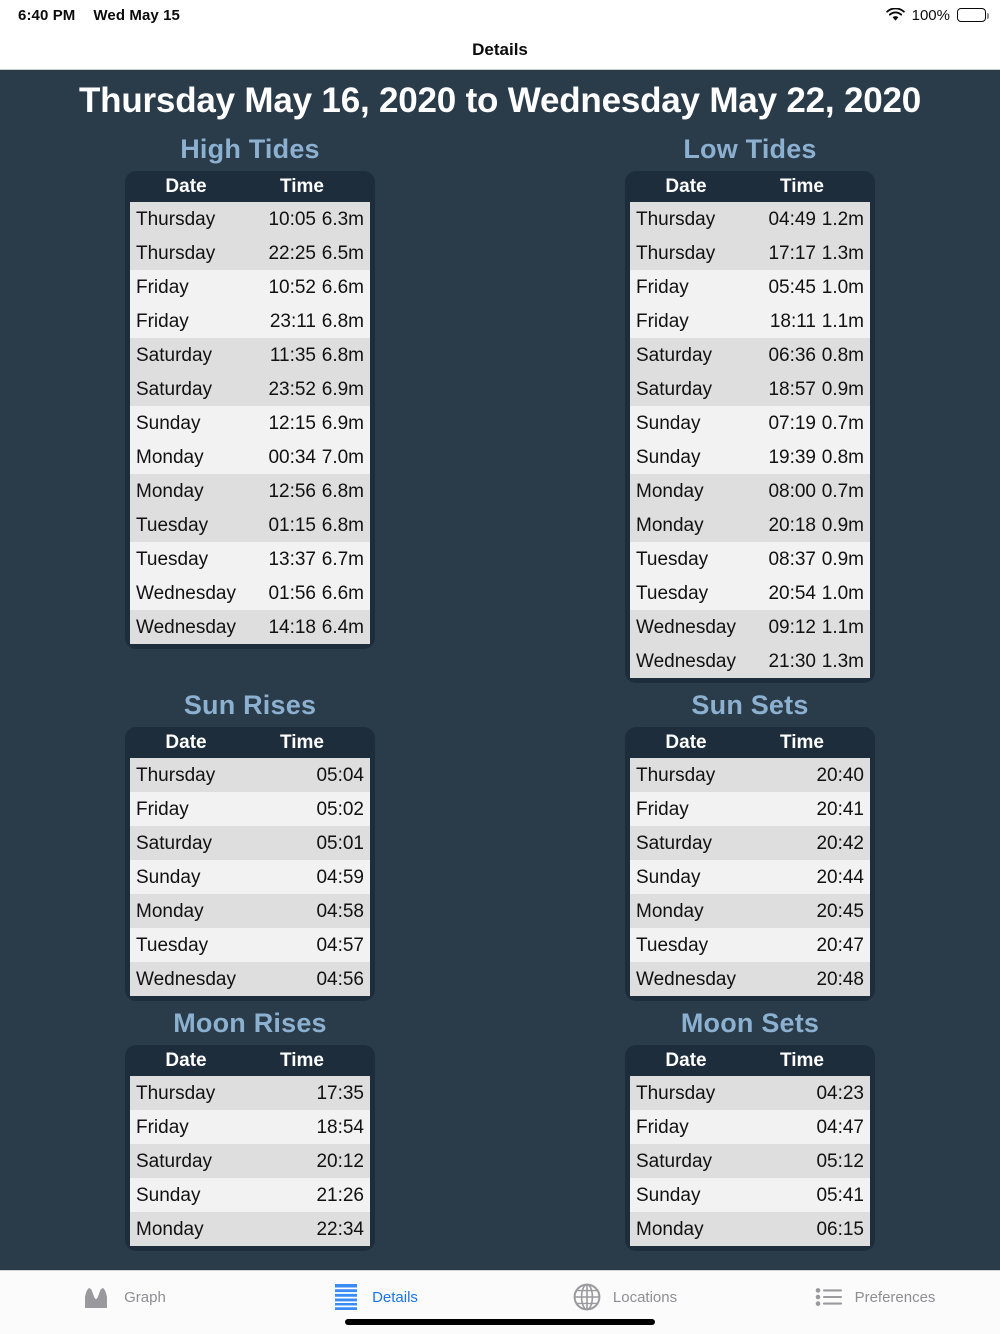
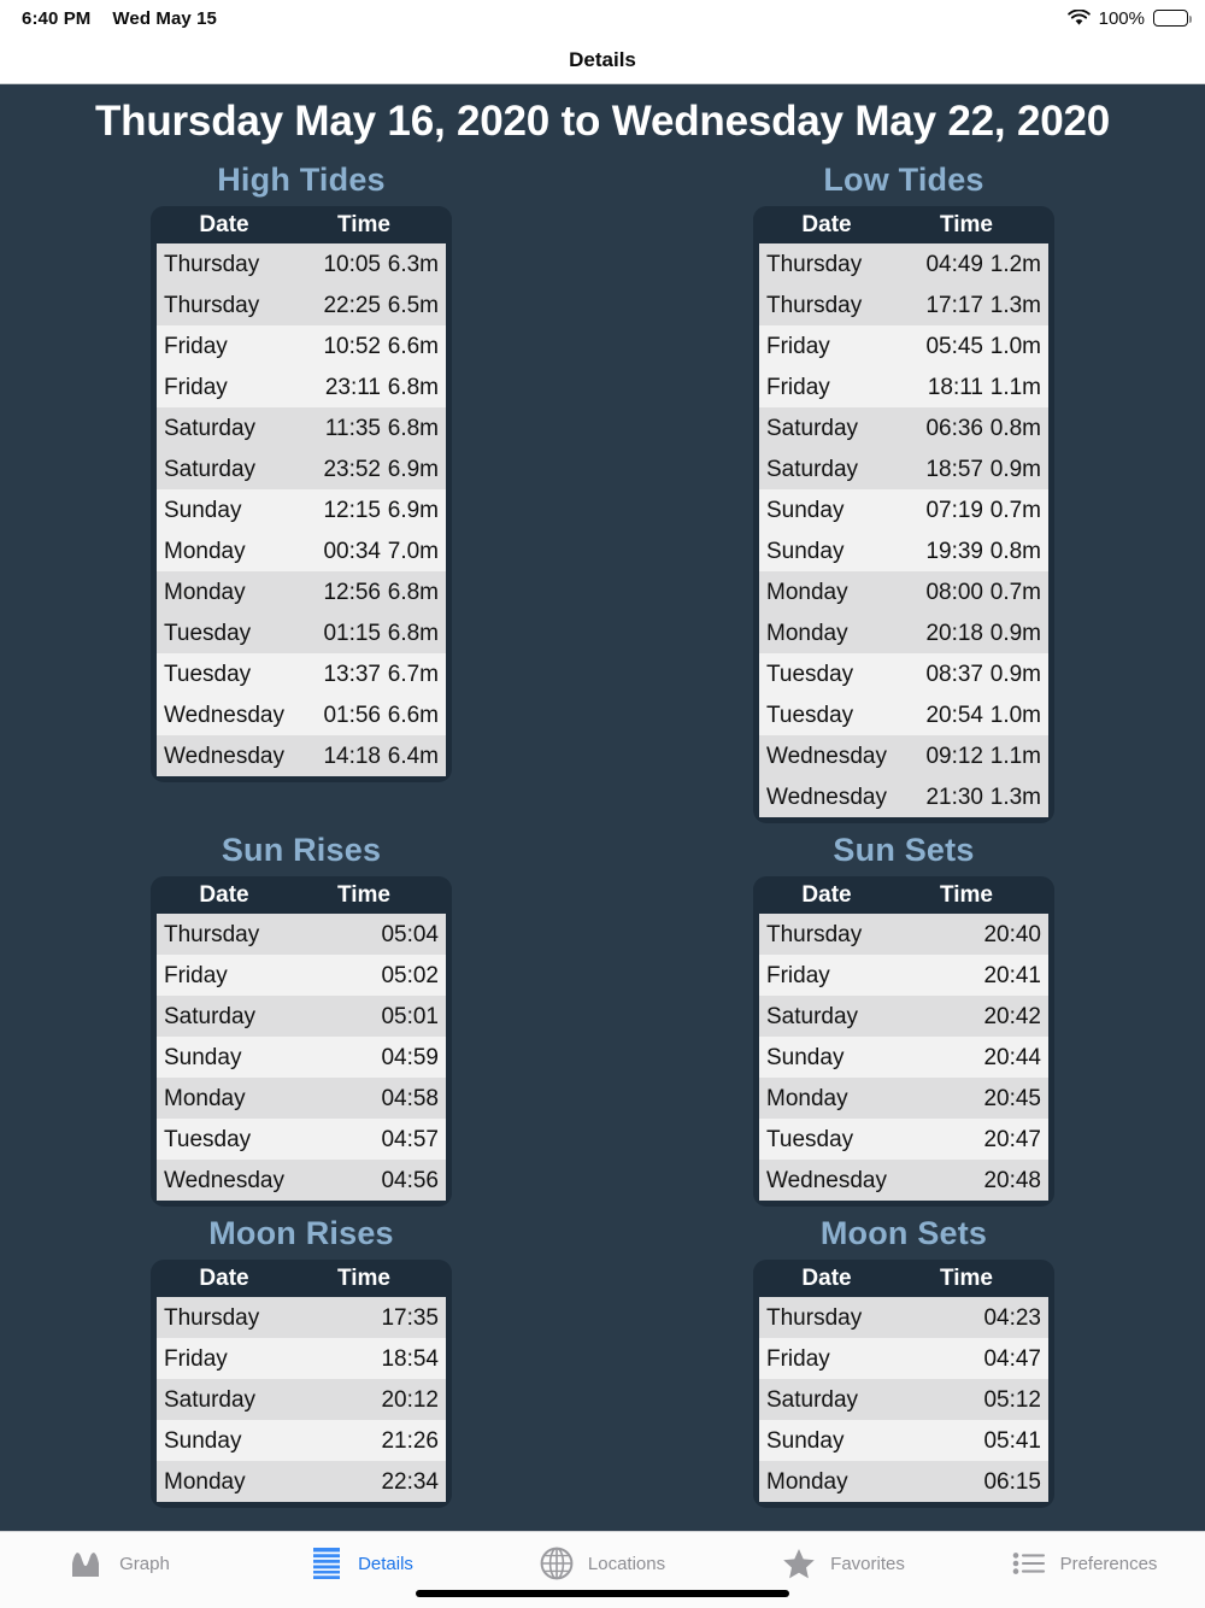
  6:40 PM
  Wed May 15
  100%
  Details
  Thursday May 16, 2020 to Wednesday May 22, 2020
  High Tides
  Date
  Time
  Thursday
  10:05
  6.3m
  Thursday
  22:25
  6.5m
  Friday
  10:52
  6.6m
  Friday
  23:11
  6.8m
  Saturday
  11:35
  6.8m
  Saturday
  23:52
  6.9m
  Sunday
  12:15
  6.9m
  Monday
  00:34
  7.0m
  Monday
  12:56
  6.8m
  Tuesday
  01:15
  6.8m
  Tuesday
  13:37
  6.7m
  Wednesday
  01:56
  6.6m
  Wednesday
  14:18
  6.4m
  Low Tides
  Date
  Time
  Thursday
  04:49
  1.2m
  Thursday
  17:17
  1.3m
  Friday
  05:45
  1.0m
  Friday
  18:11
  1.1m
  Saturday
  06:36
  0.8m
  Saturday
  18:57
  0.9m
  Sunday
  07:19
  0.7m
  Sunday
  19:39
  0.8m
  Monday
  08:00
  0.7m
  Monday
  20:18
  0.9m
  Tuesday
  08:37
  0.9m
  Tuesday
  20:54
  1.0m
  Wednesday
  09:12
  1.1m
  Wednesday
  21:30
  1.3m
  Sun Rises
  Date
  Time
  Thursday
  05:04
  Friday
  05:02
  Saturday
  05:01
  Sunday
  04:59
  Monday
  04:58
  Tuesday
  04:57
  Wednesday
  04:56
  Sun Sets
  Date
  Time
  Thursday
  20:40
  Friday
  20:41
  Saturday
  20:42
  Sunday
  20:44
  Monday
  20:45
  Tuesday
  20:47
  Wednesday
  20:48
  Moon Rises
  Date
  Time
  Thursday
  17:35
  Friday
  18:54
  Saturday
  20:12
  Sunday
  21:26
  Monday
  22:34
  Moon Sets
  Date
  Time
  Thursday
  04:23
  Friday
  04:47
  Saturday
  05:12
  Sunday
  05:41
  Monday
  06:15
  Graph
  Details
  Locations
+ Favorites
  Preferences
